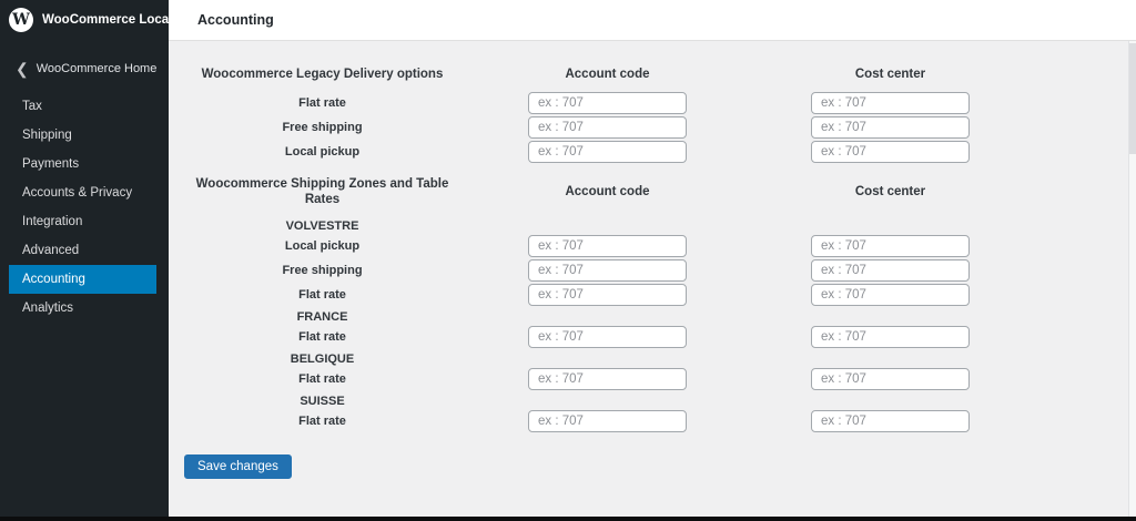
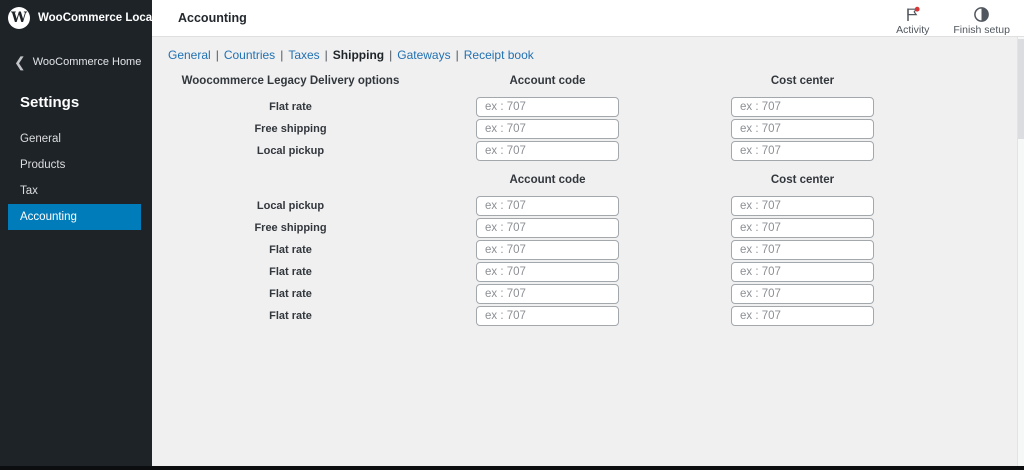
  W
  WooCommerce Loca
  ❮
  WooCommerce Home
+ Settings
+ General
+ Products
  Tax
- Shipping
- Payments
- Accounts & Privacy
- Integration
- Advanced
  Accounting
- Analytics
  Accounting
+ Activity
+ Finish setup
+ General | Countries | Taxes | Shipping | Gateways | Receipt book
  Woocommerce Legacy Delivery options
  Account code
  Cost center
  Flat rate
  ex : 707
  ex : 707
  Free shipping
  ex : 707
  ex : 707
  Local pickup
  ex : 707
  ex : 707
- Woocommerce Shipping Zones and Table Rates
  Account code
  Cost center
- VOLVESTRE
  Local pickup
  ex : 707
  ex : 707
  Free shipping
  ex : 707
  ex : 707
  Flat rate
  ex : 707
  ex : 707
- FRANCE
  Flat rate
  ex : 707
  ex : 707
- BELGIQUE
  Flat rate
  ex : 707
  ex : 707
- SUISSE
  Flat rate
  ex : 707
  ex : 707
- Save changes
